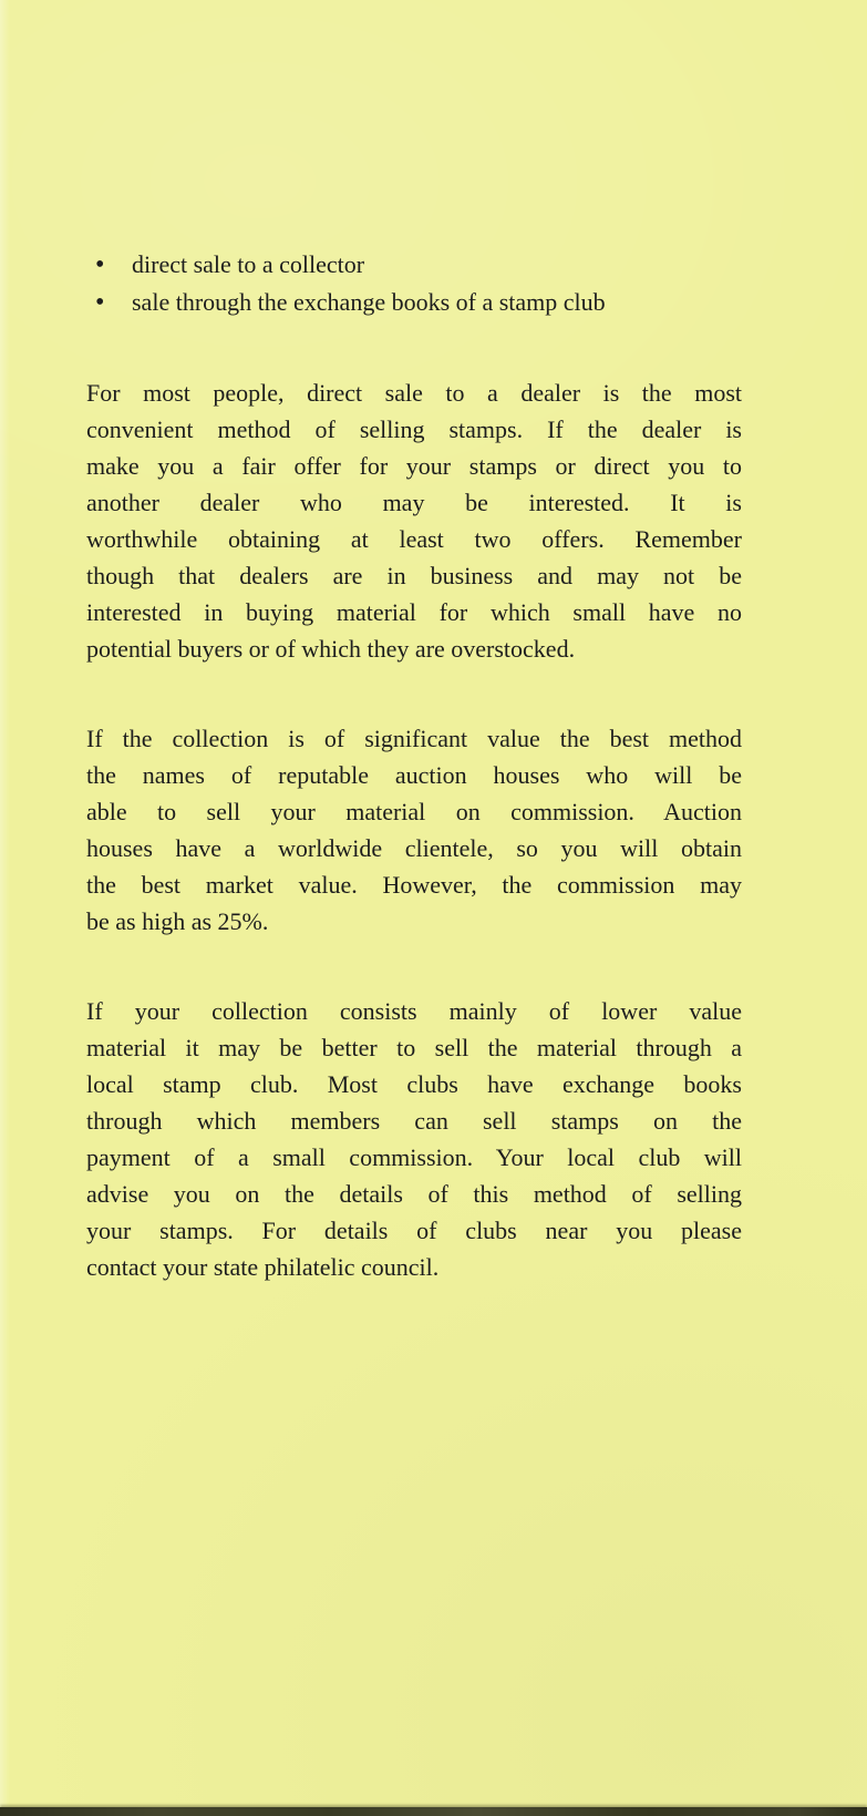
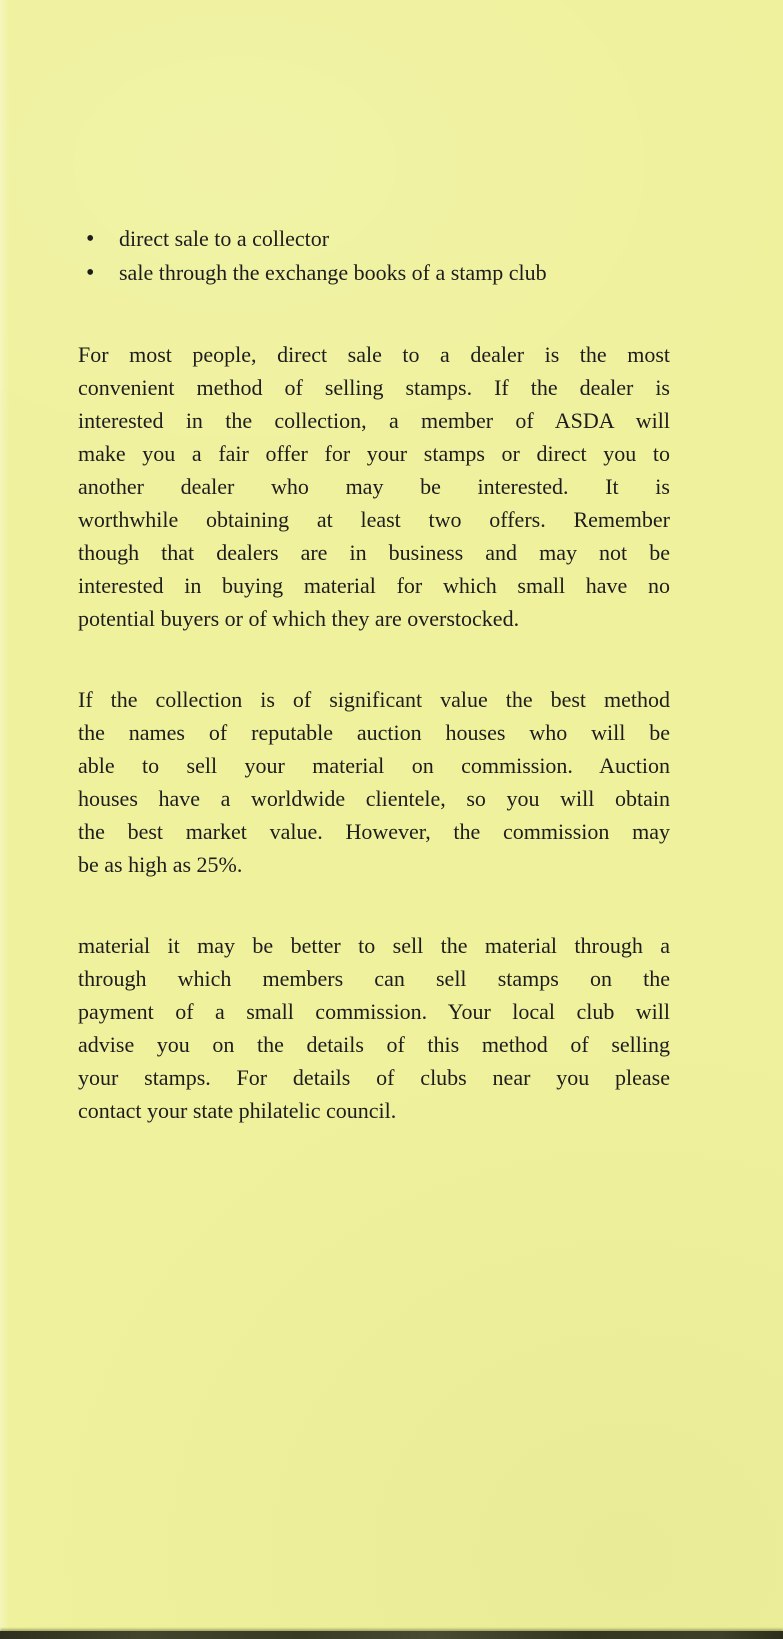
  •
  direct sale to a collector
  •
  sale through the exchange books of a stamp club
  For most people, direct sale to a dealer is the most
  convenient method of selling stamps. If the dealer is
+ interested in the collection, a member of ASDA will
  make you a fair offer for your stamps or direct you to
  another dealer who may be interested. It is
  worthwhile obtaining at least two offers. Remember
  though that dealers are in business and may not be
  interested in buying material for which small have no
  potential buyers or of which they are overstocked.
  If the collection is of significant value the best method
  the names of reputable auction houses who will be
  able to sell your material on commission. Auction
  houses have a worldwide clientele, so you will obtain
  the best market value. However, the commission may
  be as high as 25%.
- If your collection consists mainly of lower value
  material it may be better to sell the material through a
- local stamp club. Most clubs have exchange books
  through which members can sell stamps on the
  payment of a small commission. Your local club will
  advise you on the details of this method of selling
  your stamps. For details of clubs near you please
  contact your state philatelic council.
